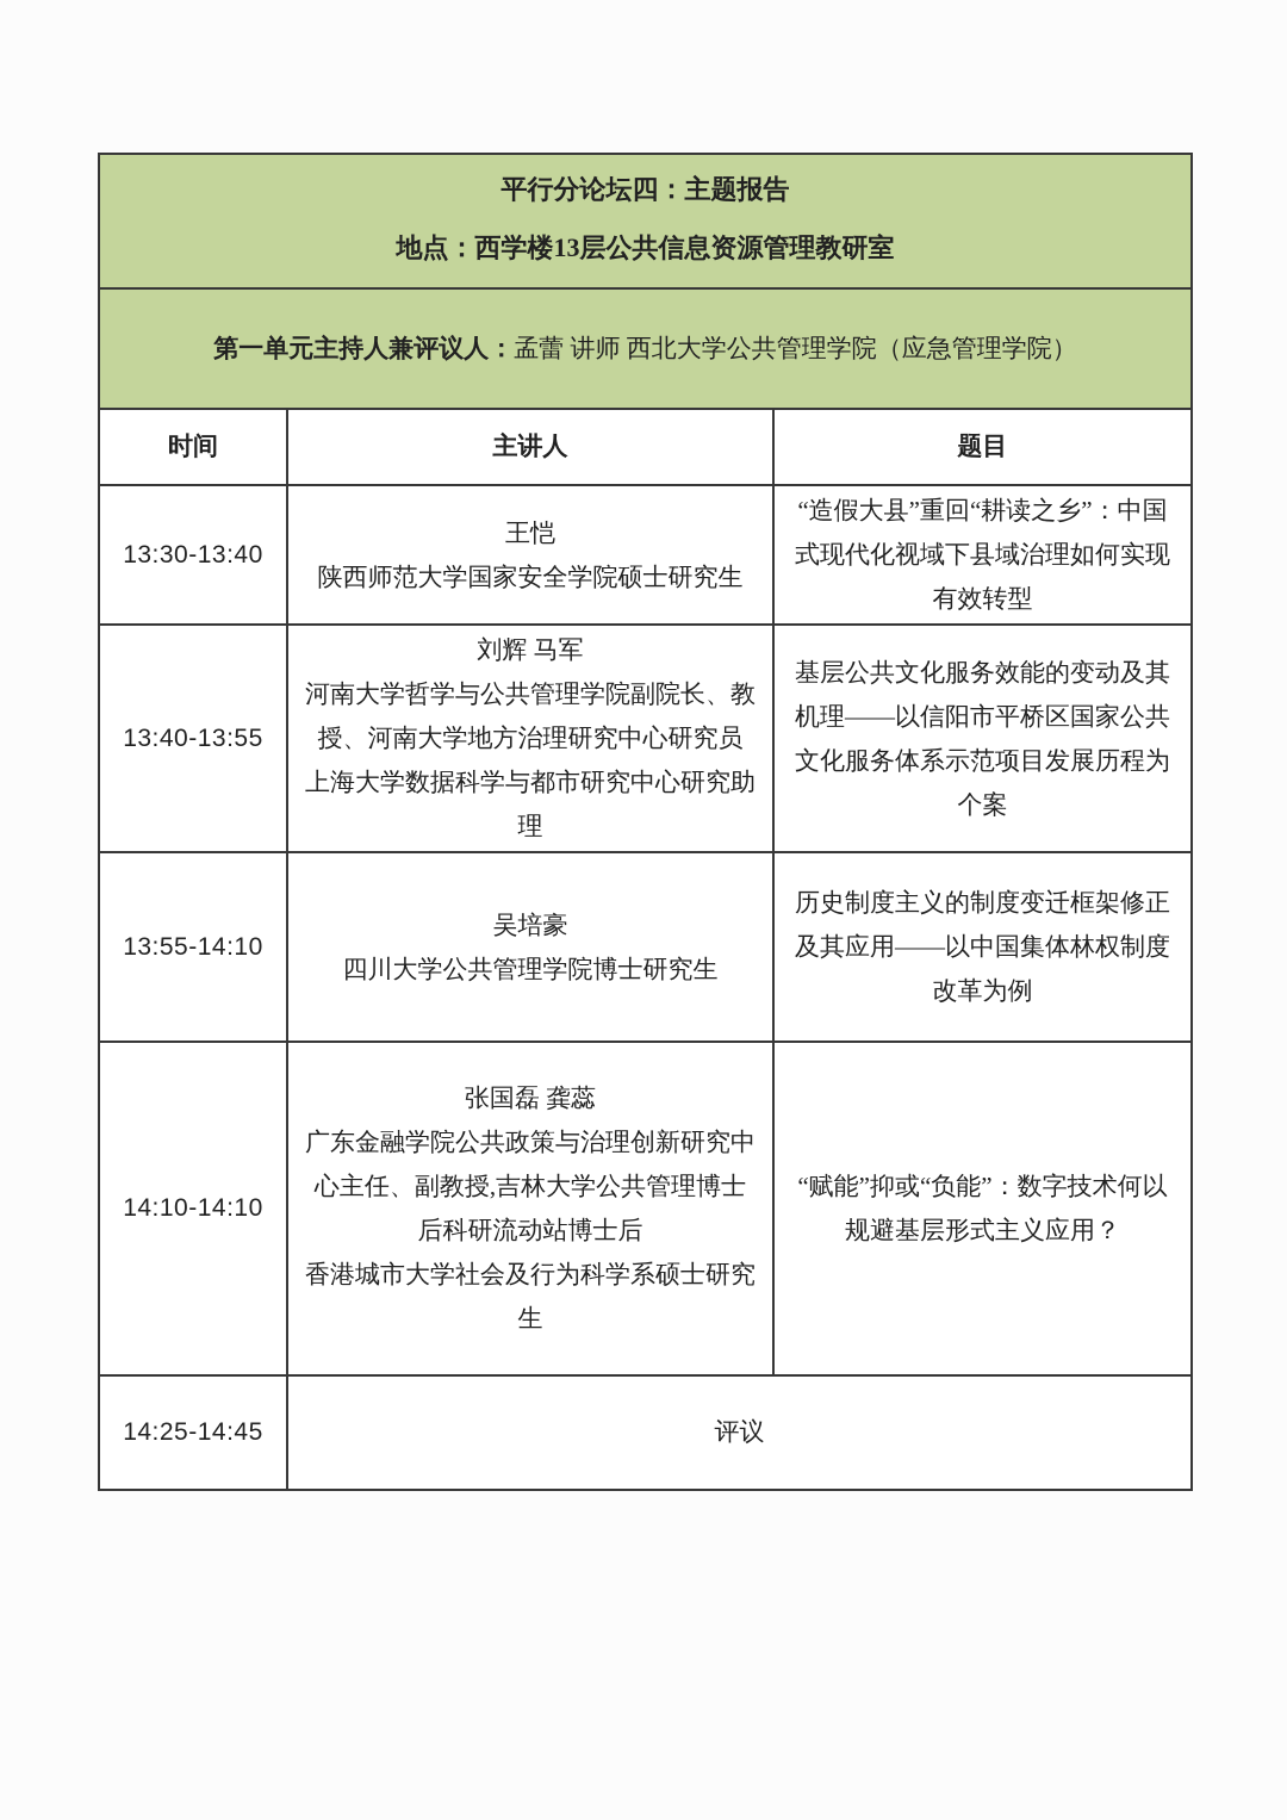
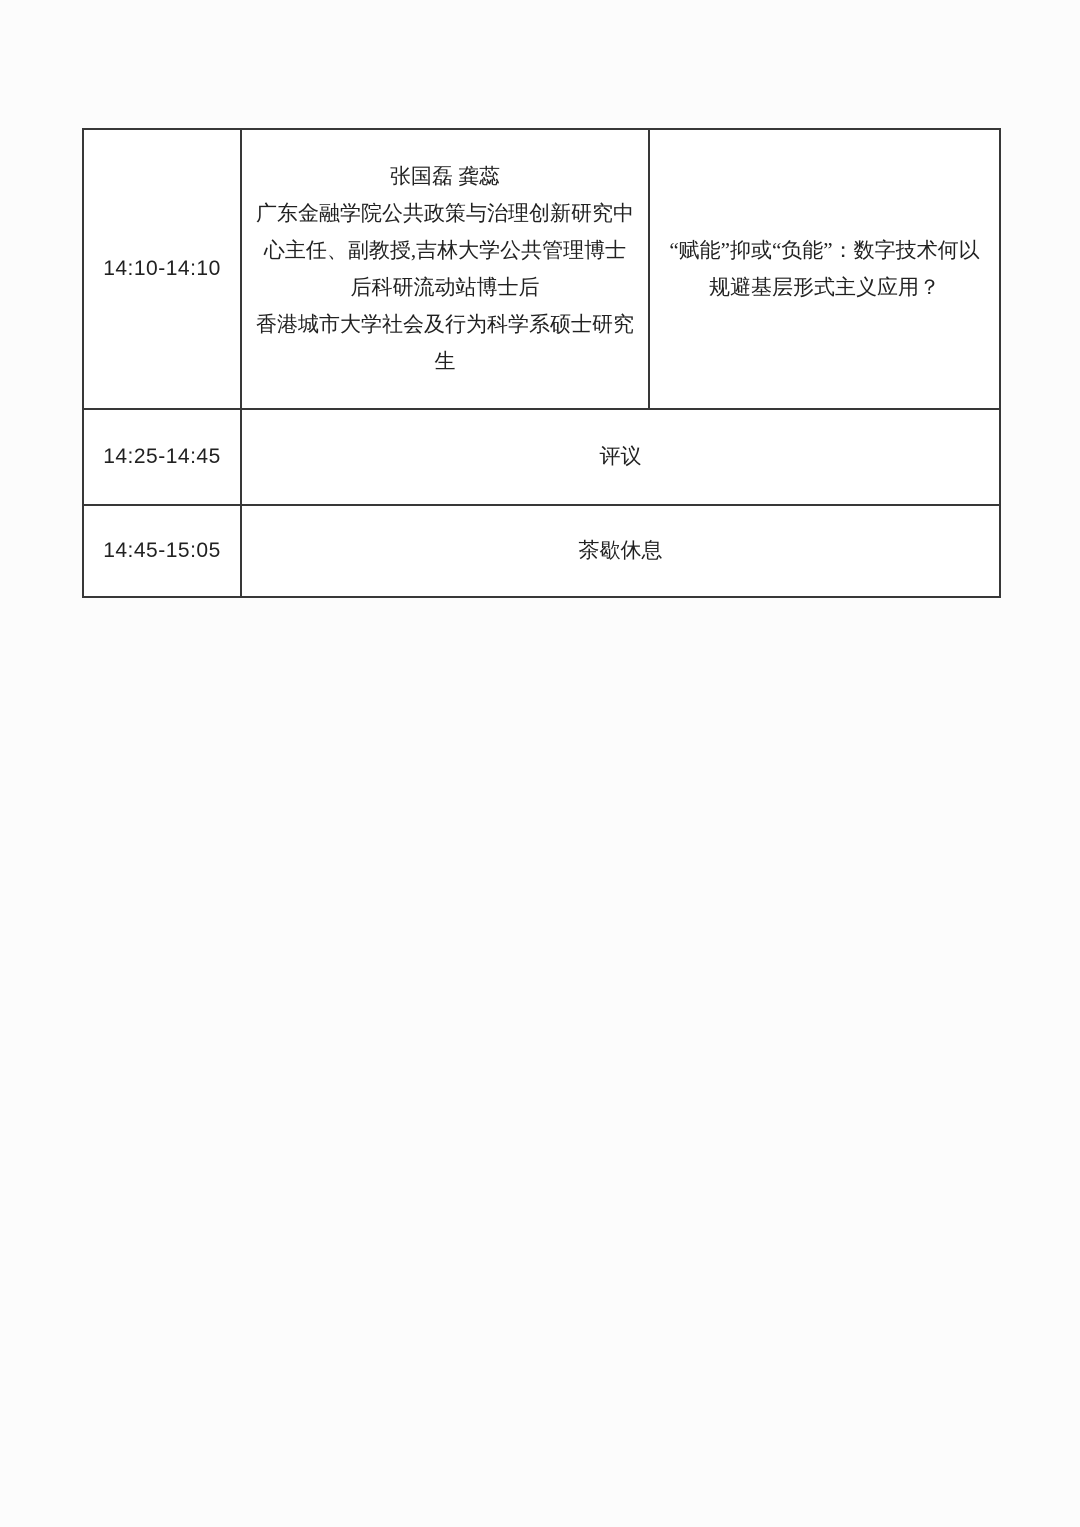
- 平行分论坛四：主题报告 地点：西学楼13层公共信息资源管理教研室
- 第一单元主持人兼评议人：孟蕾 讲师 西北大学公共管理学院（应急管理学院）
- 时间	主讲人	题目
- 13:30-13:40	王恺 陕西师范大学国家安全学院硕士研究生	“造假大县”重回“耕读之乡”：中国式现代化视域下县域治理如何实现有效转型
- 13:40-13:55	刘辉 马军 河南大学哲学与公共管理学院副院长、教授、河南大学地方治理研究中心研究员 上海大学数据科学与都市研究中心研究助理	基层公共文化服务效能的变动及其机理——以信阳市平桥区国家公共文化服务体系示范项目发展历程为个案
- 13:55-14:10	吴培豪 四川大学公共管理学院博士研究生	历史制度主义的制度变迁框架修正及其应用——以中国集体林权制度改革为例
  14:10-14:10	张国磊 龚蕊 广东金融学院公共政策与治理创新研究中心主任、副教授,吉林大学公共管理博士后科研流动站博士后 香港城市大学社会及行为科学系硕士研究生	“赋能”抑或“负能”：数字技术何以规避基层形式主义应用？
  14:25-14:45	评议
+ 14:45-15:05	茶歇休息
